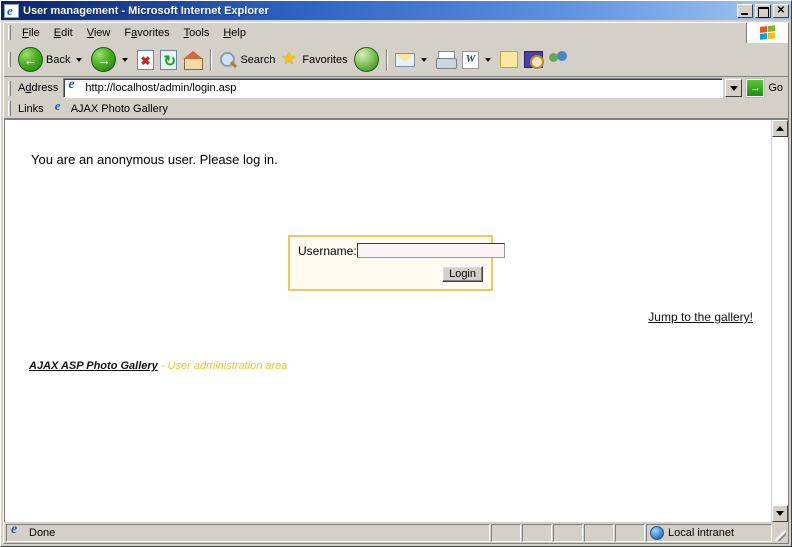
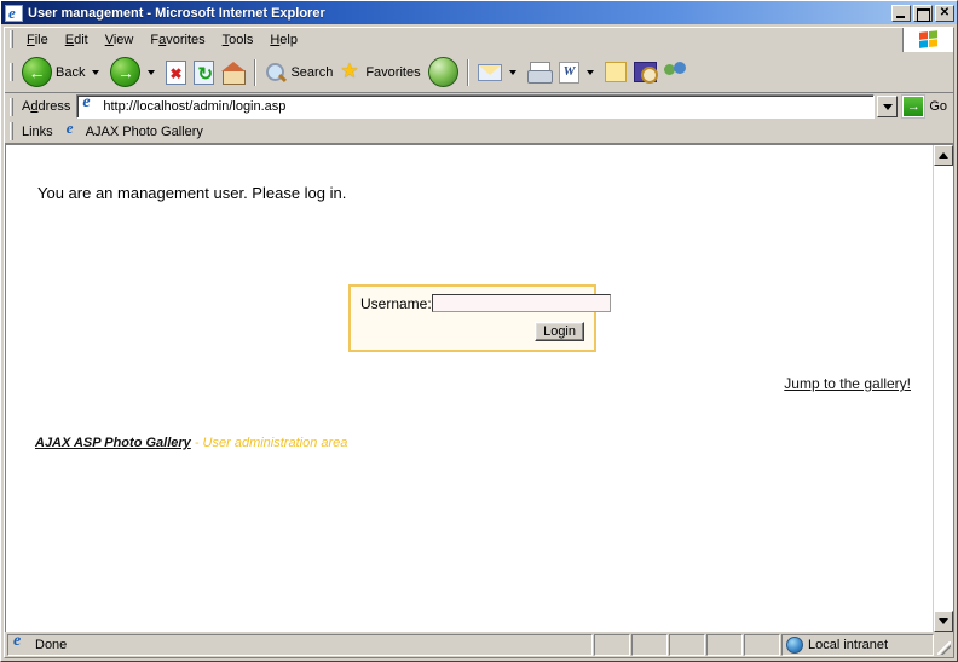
  User management - Microsoft Internet Explorer
  ✕
  File
  Edit
  View
  Favorites
  Tools
  Help
  ←
  Back
  →
  Search
  Favorites
  Address
  http://localhost/admin/login.asp
  →
  Go
  Links
  AJAX Photo Gallery
- You are an anonymous user. Please log in.
+ You are an management user. Please log in.
  Username:
  Login
  Jump to the gallery!
  AJAX ASP Photo Gallery - User administration area
  Done
  Local intranet
